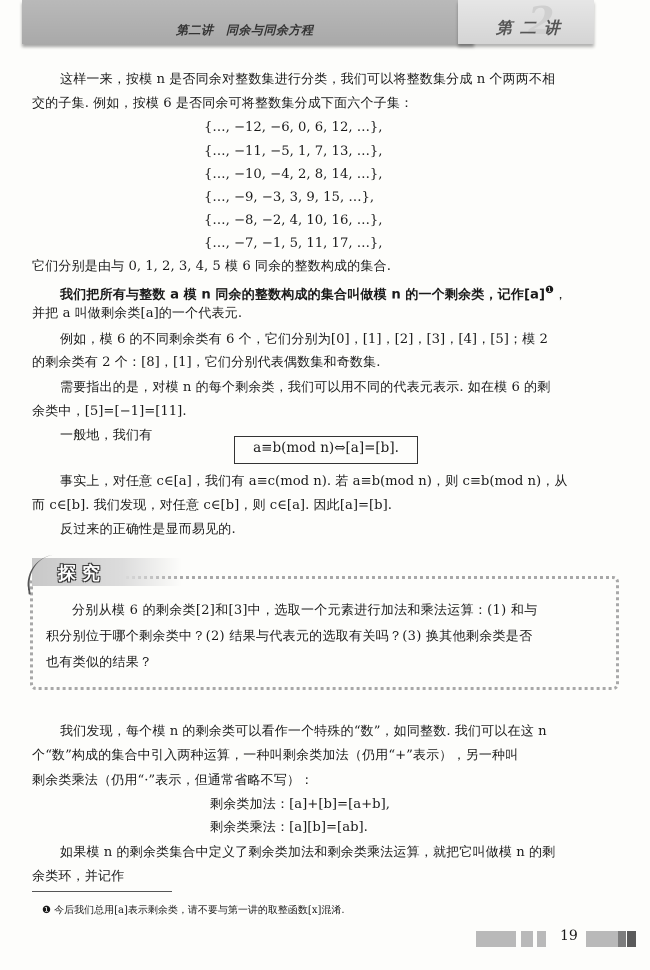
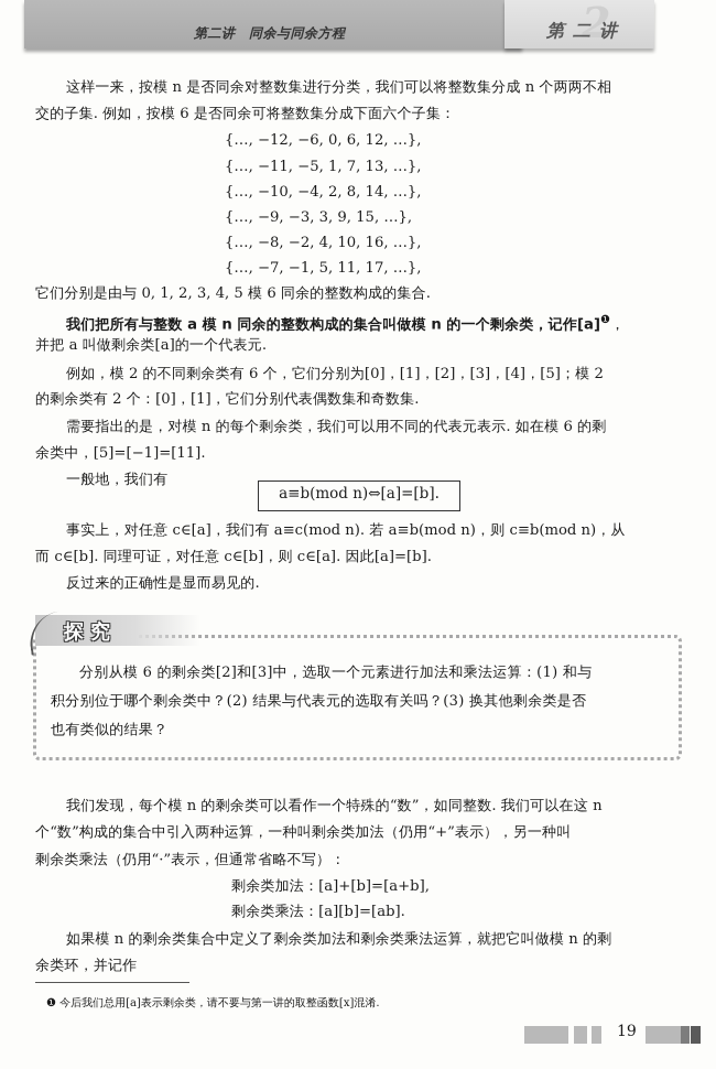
  第二讲 同余与同余方程
  2
  第二讲
  这样一来，按模 n 是否同余对整数集进行分类，我们可以将整数集分成 n 个两两不相
  交的子集. 例如，按模 6 是否同余可将整数集分成下面六个子集：
  {…, −12, −6, 0, 6, 12, …},
  {…, −11, −5, 1, 7, 13, …},
  {…, −10, −4, 2, 8, 14, …},
  {…, −9, −3, 3, 9, 15, …},
  {…, −8, −2, 4, 10, 16, …},
  {…, −7, −1, 5, 11, 17, …},
  它们分别是由与 0, 1, 2, 3, 4, 5 模 6 同余的整数构成的集合.
  我们把所有与整数 a 模 n 同余的整数构成的集合叫做模 n 的一个剩余类，记作[a]❶，
  并把 a 叫做剩余类[a]的一个代表元.
- 例如，模 6 的不同剩余类有 6 个，它们分别为[0]，[1]，[2]，[3]，[4]，[5]；模 2
+ 例如，模 2 的不同剩余类有 6 个，它们分别为[0]，[1]，[2]，[3]，[4]，[5]；模 2
- 的剩余类有 2 个：[8]，[1]，它们分别代表偶数集和奇数集.
+ 的剩余类有 2 个：[0]，[1]，它们分别代表偶数集和奇数集.
  需要指出的是，对模 n 的每个剩余类，我们可以用不同的代表元表示. 如在模 6 的剩
  余类中，[5]=[−1]=[11].
  一般地，我们有
  a≡b(mod n)⇔[a]=[b].
  事实上，对任意 c∈[a]，我们有 a≡c(mod n). 若 a≡b(mod n)，则 c≡b(mod n)，从
- 而 c∈[b]. 我们发现，对任意 c∈[b]，则 c∈[a]. 因此[a]=[b].
+ 而 c∈[b]. 同理可证，对任意 c∈[b]，则 c∈[a]. 因此[a]=[b].
  反过来的正确性是显而易见的.
  探究
  分别从模 6 的剩余类[2]和[3]中，选取一个元素进行加法和乘法运算：(1) 和与
  积分别位于哪个剩余类中？(2) 结果与代表元的选取有关吗？(3) 换其他剩余类是否
  也有类似的结果？
  我们发现，每个模 n 的剩余类可以看作一个特殊的“数”，如同整数. 我们可以在这 n
  个“数”构成的集合中引入两种运算，一种叫剩余类加法（仍用“+”表示），另一种叫
  剩余类乘法（仍用“·”表示，但通常省略不写）：
  剩余类加法：[a]+[b]=[a+b],
  剩余类乘法：[a][b]=[ab].
  如果模 n 的剩余类集合中定义了剩余类加法和剩余类乘法运算，就把它叫做模 n 的剩
  余类环，并记作
  ❶ 今后我们总用[a]表示剩余类，请不要与第一讲的取整函数[x]混淆.
  19
